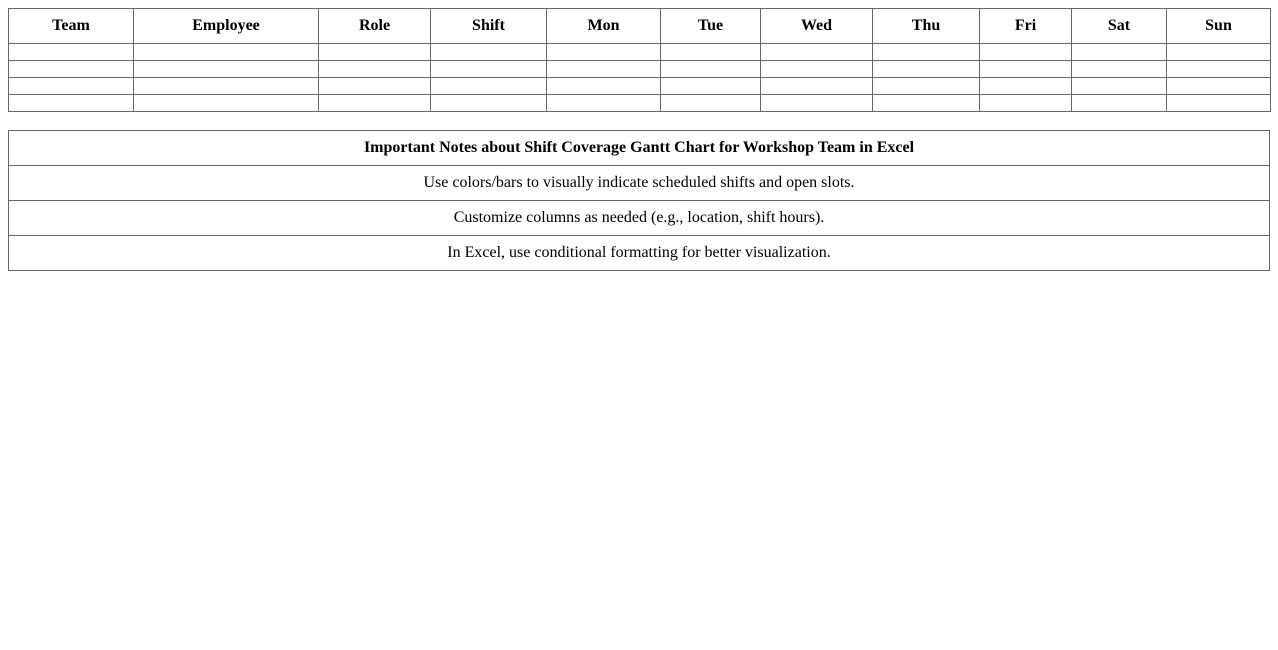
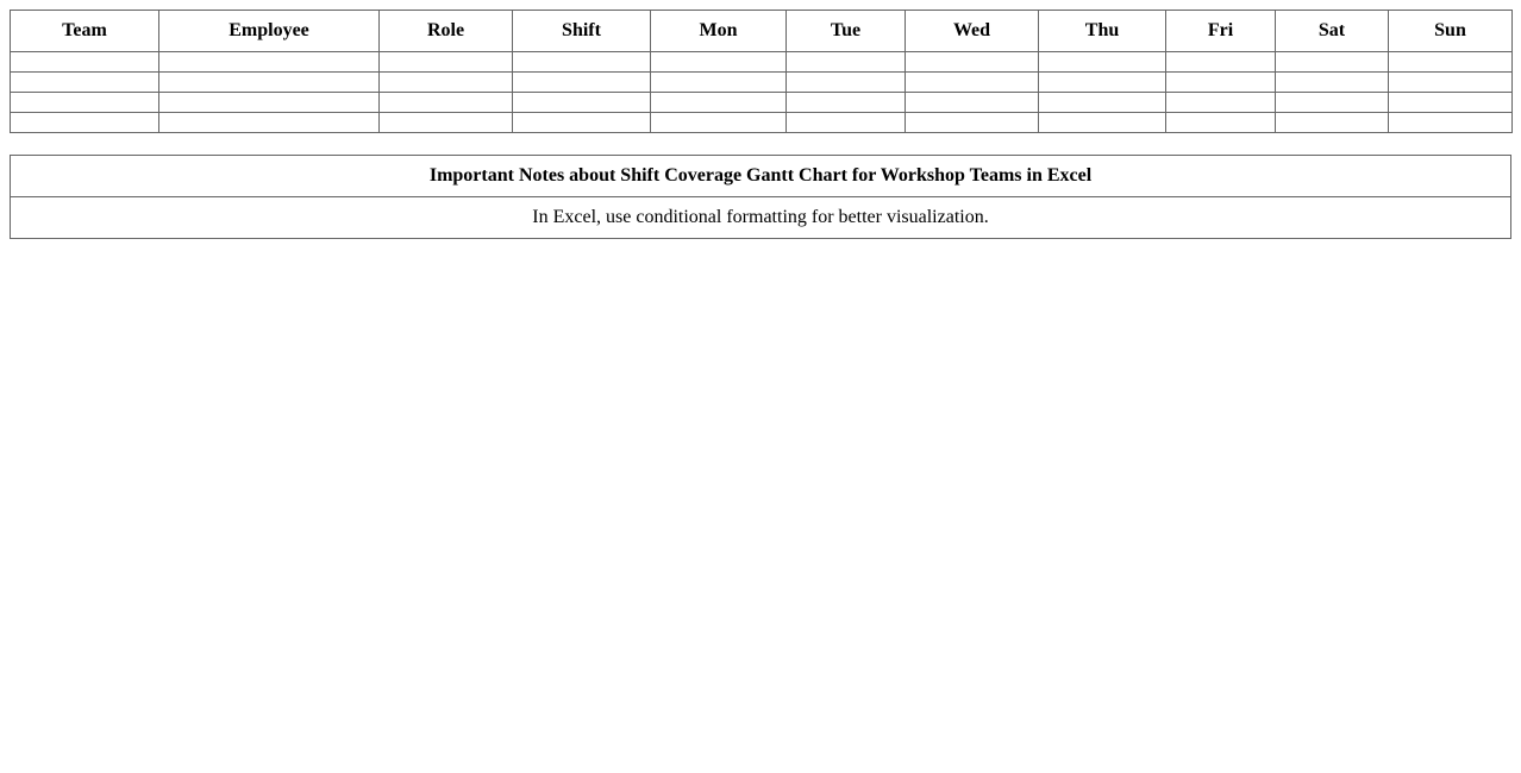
  Team	Employee	Role	Shift	Mon	Tue	Wed	Thu	Fri	Sat	Sun
- Important Notes about Shift Coverage Gantt Chart for Workshop Team in Excel
+ Important Notes about Shift Coverage Gantt Chart for Workshop Teams in Excel
- Use colors/bars to visually indicate scheduled shifts and open slots.
- Customize columns as needed (e.g., location, shift hours).
  In Excel, use conditional formatting for better visualization.
